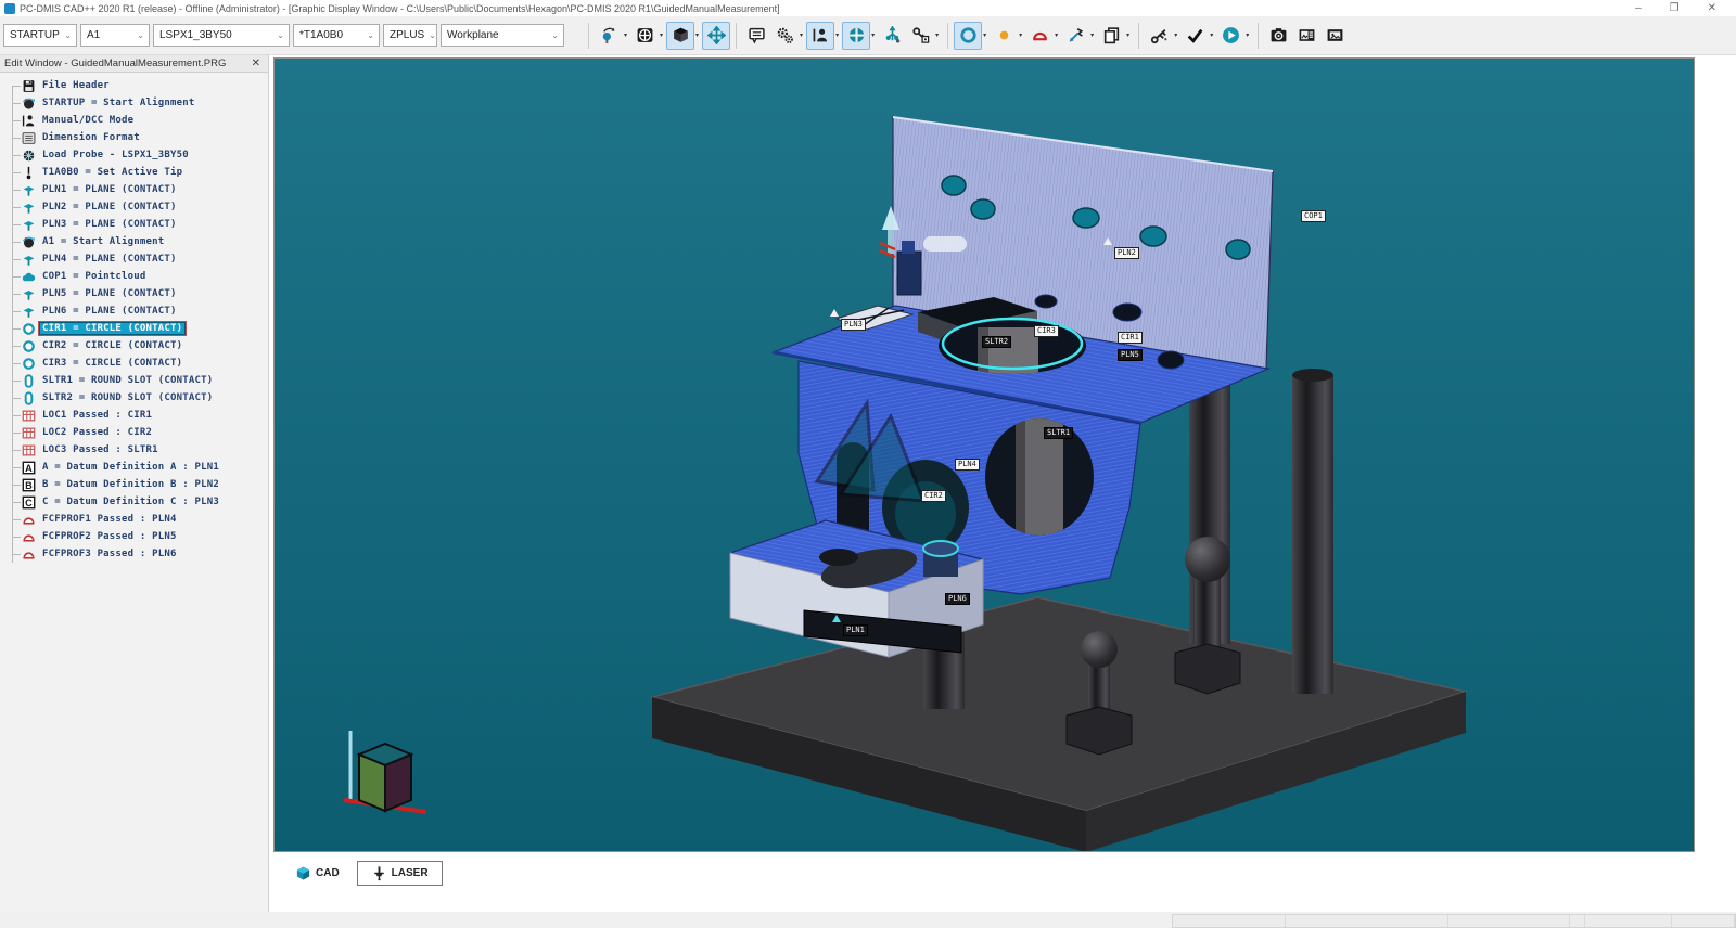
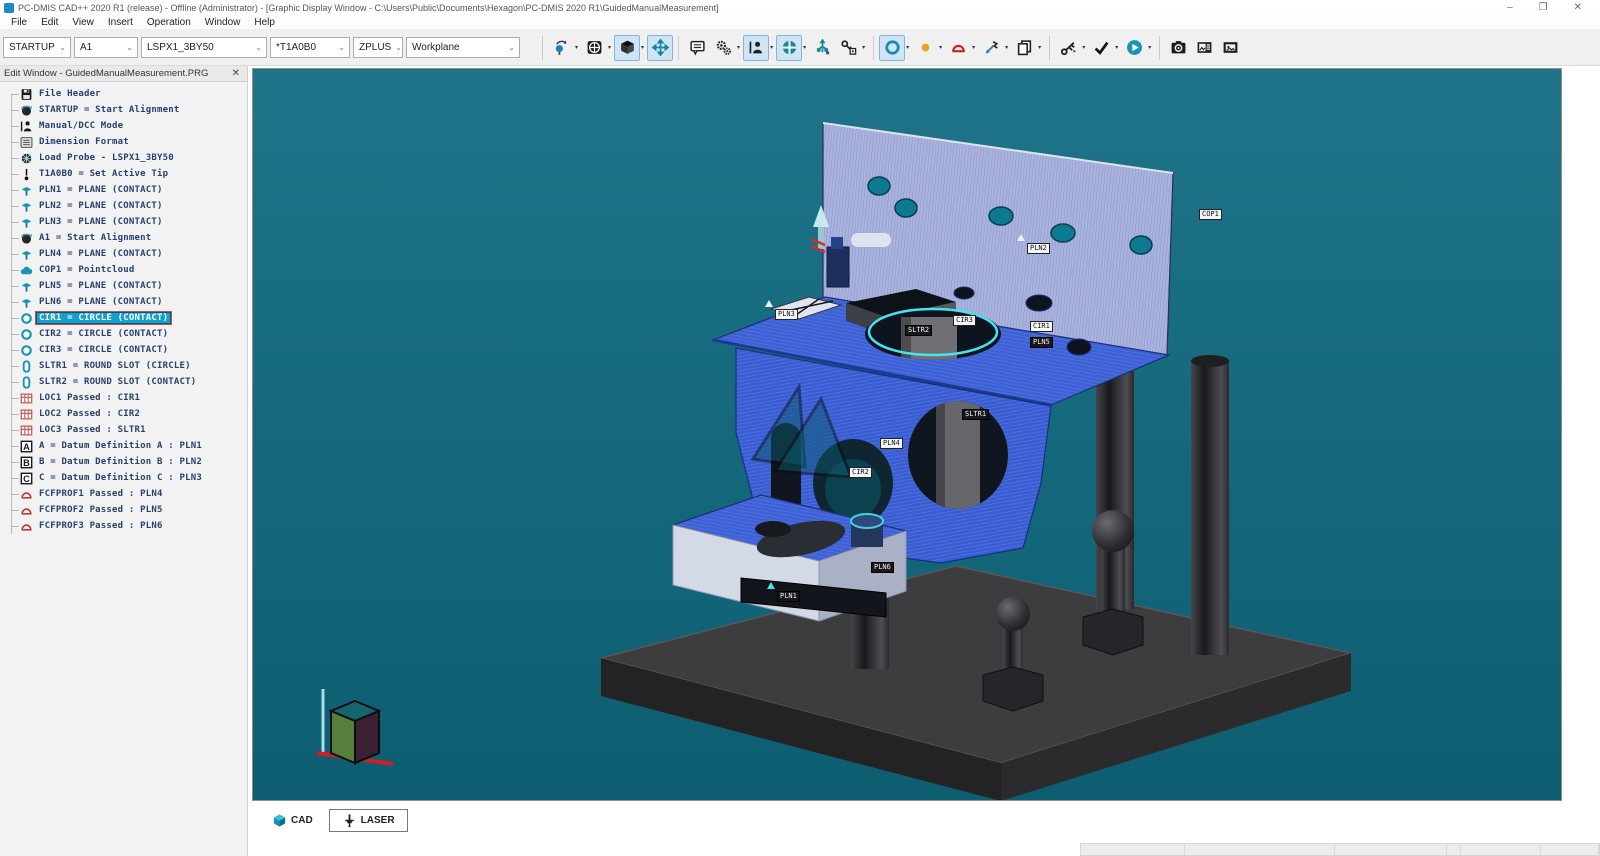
  PC-DMIS CAD++ 2020 R1 (release) - Offline (Administrator) - [Graphic Display Window - C:\Users\Public\Documents\Hexagon\PC-DMIS 2020 R1\GuidedManualMeasurement]
  –
  ❐
  ✕
+ File
+ Edit
+ View
+ Insert
+ Operation
+ Window
+ Help
  STARTUP
  ⌄
  A1
  ⌄
  LSPX1_3BY50
  ⌄
  *T1A0B0
  ⌄
  ZPLUS
  ⌄
  Workplane
  ⌄
  Edit Window - GuidedManualMeasurement.PRG
  ✕
  File Header
  STARTUP = Start Alignment
  Manual/DCC Mode
  Dimension Format
  Load Probe - LSPX1_3BY50
  T1A0B0 = Set Active Tip
  PLN1 = PLANE (CONTACT)
  PLN2 = PLANE (CONTACT)
  PLN3 = PLANE (CONTACT)
  A1 = Start Alignment
  PLN4 = PLANE (CONTACT)
  COP1 = Pointcloud
  PLN5 = PLANE (CONTACT)
  PLN6 = PLANE (CONTACT)
  CIR1 = CIRCLE (CONTACT)
  CIR2 = CIRCLE (CONTACT)
  CIR3 = CIRCLE (CONTACT)
- SLTR1 = ROUND SLOT (CONTACT)
+ SLTR1 = ROUND SLOT (CIRCLE)
  SLTR2 = ROUND SLOT (CONTACT)
  LOC1 Passed : CIR1
  LOC2 Passed : CIR2
  LOC3 Passed : SLTR1
  A
  A = Datum Definition A : PLN1
  B
  B = Datum Definition B : PLN2
  C
  C = Datum Definition C : PLN3
  FCFPROF1 Passed : PLN4
  FCFPROF2 Passed : PLN5
  FCFPROF3 Passed : PLN6
  PLN2
  COP1
  PLN3
  SLTR2
  CIR3
  CIR1
  PLN5
  SLTR1
  PLN4
  CIR2
  PLN6
  PLN1
  CAD
  LASER
